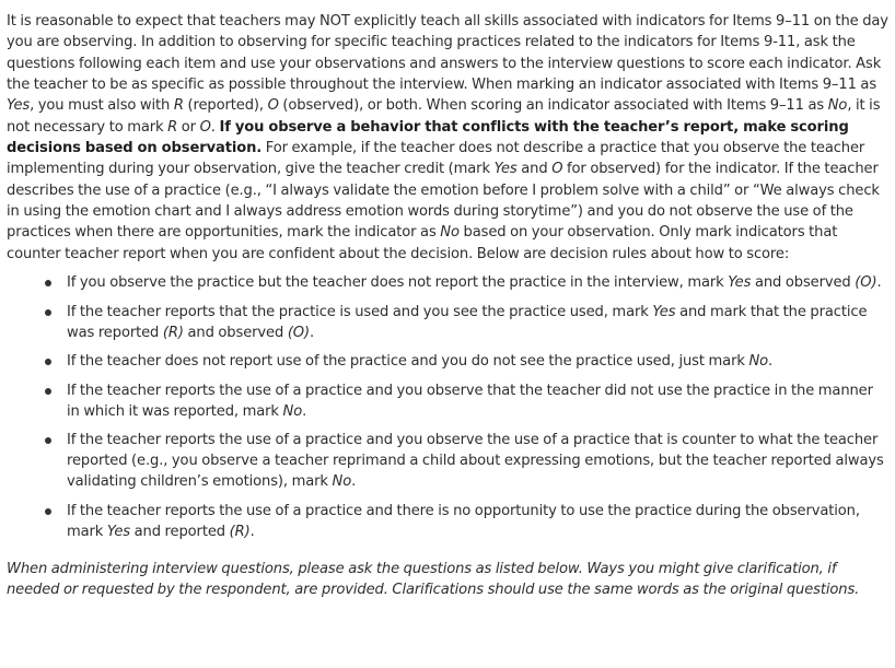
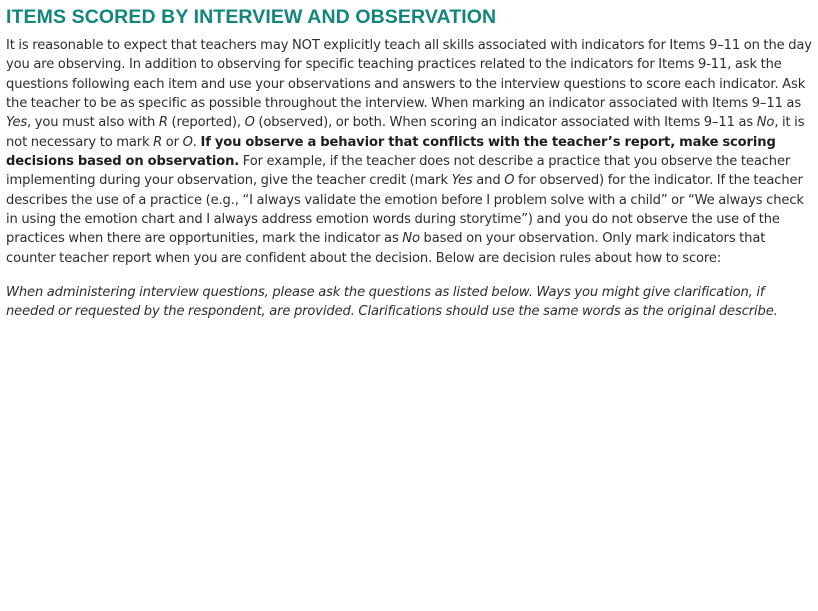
+ ITEMS SCORED BY INTERVIEW AND OBSERVATION
  It is reasonable to expect that teachers may NOT explicitly teach all skills associated with indicators for Items 9–11 on the day you are observing. In addition to observing for specific teaching practices related to the indicators for Items 9-11, ask the questions following each item and use your observations and answers to the interview questions to score each indicator. Ask the teacher to be as specific as possible throughout the interview. When marking an indicator associated with Items 9–11 as Yes, you must also with R (reported), O (observed), or both. When scoring an indicator associated with Items 9–11 as No, it is not necessary to mark R or O. If you observe a behavior that conflicts with the teacher’s report, make scoring decisions based on observation. For example, if the teacher does not describe a practice that you observe the teacher implementing during your observation, give the teacher credit (mark Yes and O for observed) for the indicator. If the teacher describes the use of a practice (e.g., “I always validate the emotion before I problem solve with a child” or “We always check in using the emotion chart and I always address emotion words during storytime”) and you do not observe the use of the practices when there are opportunities, mark the indicator as No based on your observation. Only mark indicators that counter teacher report when you are confident about the decision. Below are decision rules about how to score:
- If you observe the practice but the teacher does not report the practice in the interview, mark Yes and observed (O).
- If the teacher reports that the practice is used and you see the practice used, mark Yes and mark that the practice was reported (R) and observed (O).
- If the teacher does not report use of the practice and you do not see the practice used, just mark No.
- If the teacher reports the use of a practice and you observe that the teacher did not use the practice in the manner in which it was reported, mark No.
- If the teacher reports the use of a practice and you observe the use of a practice that is counter to what the teacher reported (e.g., you observe a teacher reprimand a child about expressing emotions, but the teacher reported always validating children’s emotions), mark No.
- If the teacher reports the use of a practice and there is no opportunity to use the practice during the observation, mark Yes and reported (R).
- When administering interview questions, please ask the questions as listed below. Ways you might give clarification, if needed or requested by the respondent, are provided. Clarifications should use the same words as the original questions.
+ When administering interview questions, please ask the questions as listed below. Ways you might give clarification, if needed or requested by the respondent, are provided. Clarifications should use the same words as the original describe.
